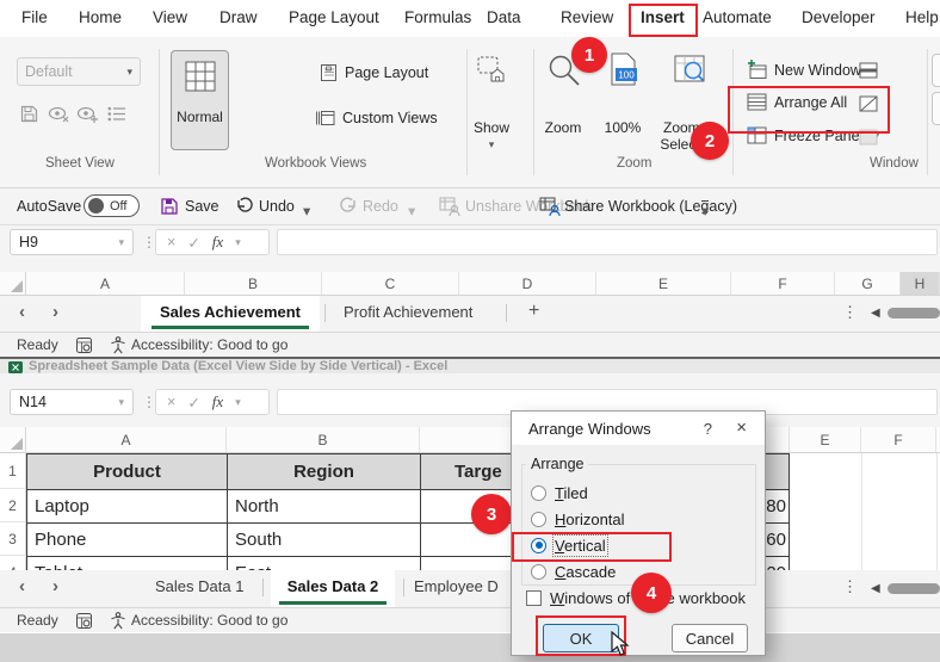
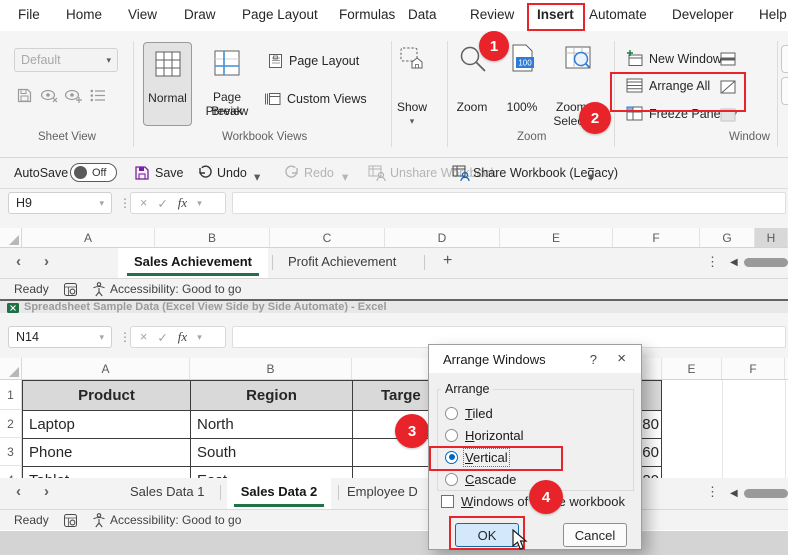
  File
  Home
  View
  Draw
  Page Layout
  Formulas
  Data
  Review
  Insert
  Automate
  Developer
  Help
  Default
  ▾
  Sheet View
  Normal
+ Page Break
+ Preview
  Page Layout
  Custom Views
  Workbook Views
  Show
  ▾
  Zoom
  100
  100%
  Zoom
  New Window
  Arrange All
  Freeze Pane
  Window
  1
  2
  AutoSave
  Off
  Save
  Undo
  ▾
  Redo
  ▾
  Unshare Worbook
  Share Workbook (Legacy)
  ▾
  H9
  ▾
  ⋮
  ×
  ✓
  fx
  ▾
  A
  B
  C
  D
  E
  F
  G
  H
  ‹
  ›
  Sales Achievement
  Profit Achievement
  +
  ⋮
  ◀
  Ready
  Accessibility: Good to go
- Spreadsheet Sample Data (Excel View Side by Side Vertical) - Excel
+ Spreadsheet Sample Data (Excel View Side by Side Automate) - Excel
  N14
  ▾
  ⋮
  ×
  ✓
  fx
  ▾
  A
  B
  E
  F
  1
  2
  3
  Product
  Region
  Targe
  Laptop
  North
  Phone
  South
  ‹
  ›
  Sales Data 1
  Sales Data 2
  Employee D
  ⋮
  ◀
  Ready
  Accessibility: Good to go
  Arrange Windows
  ?
  ×
  Arrange
  Tiled
  Horizontal
  Vertical
  Cascade
  Windows of workbook
  OK
  Cancel
  3
  4
